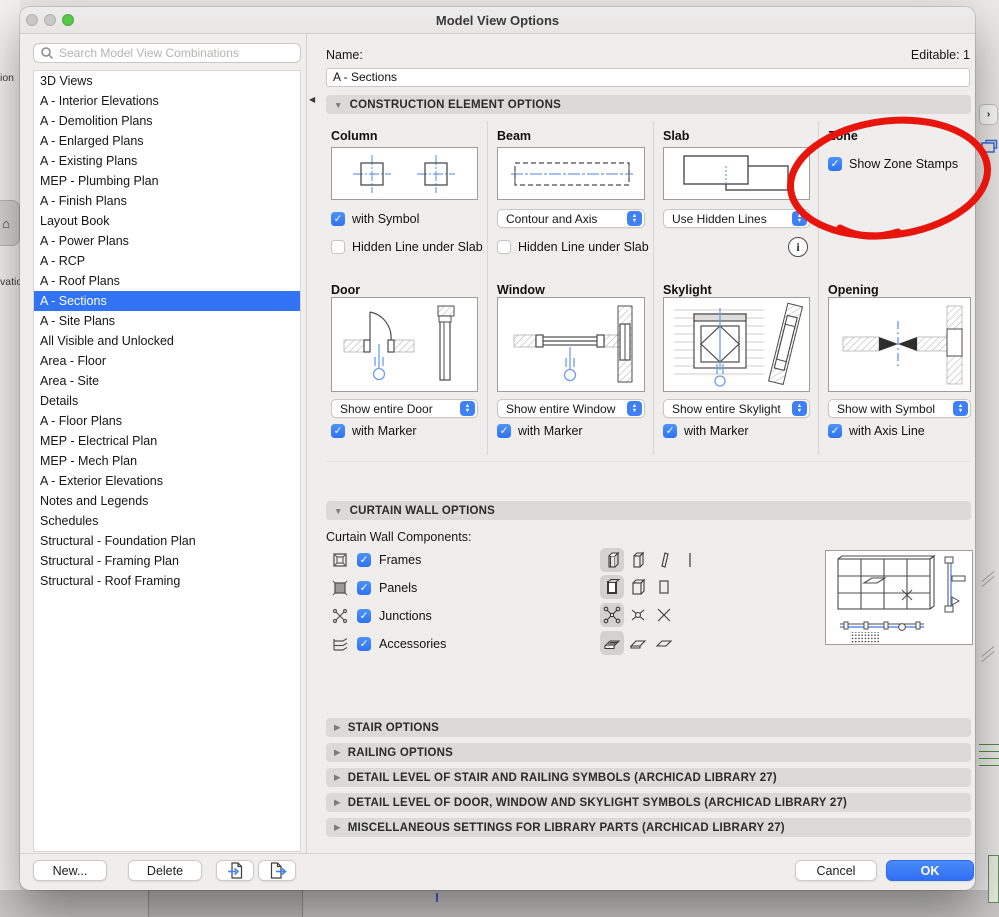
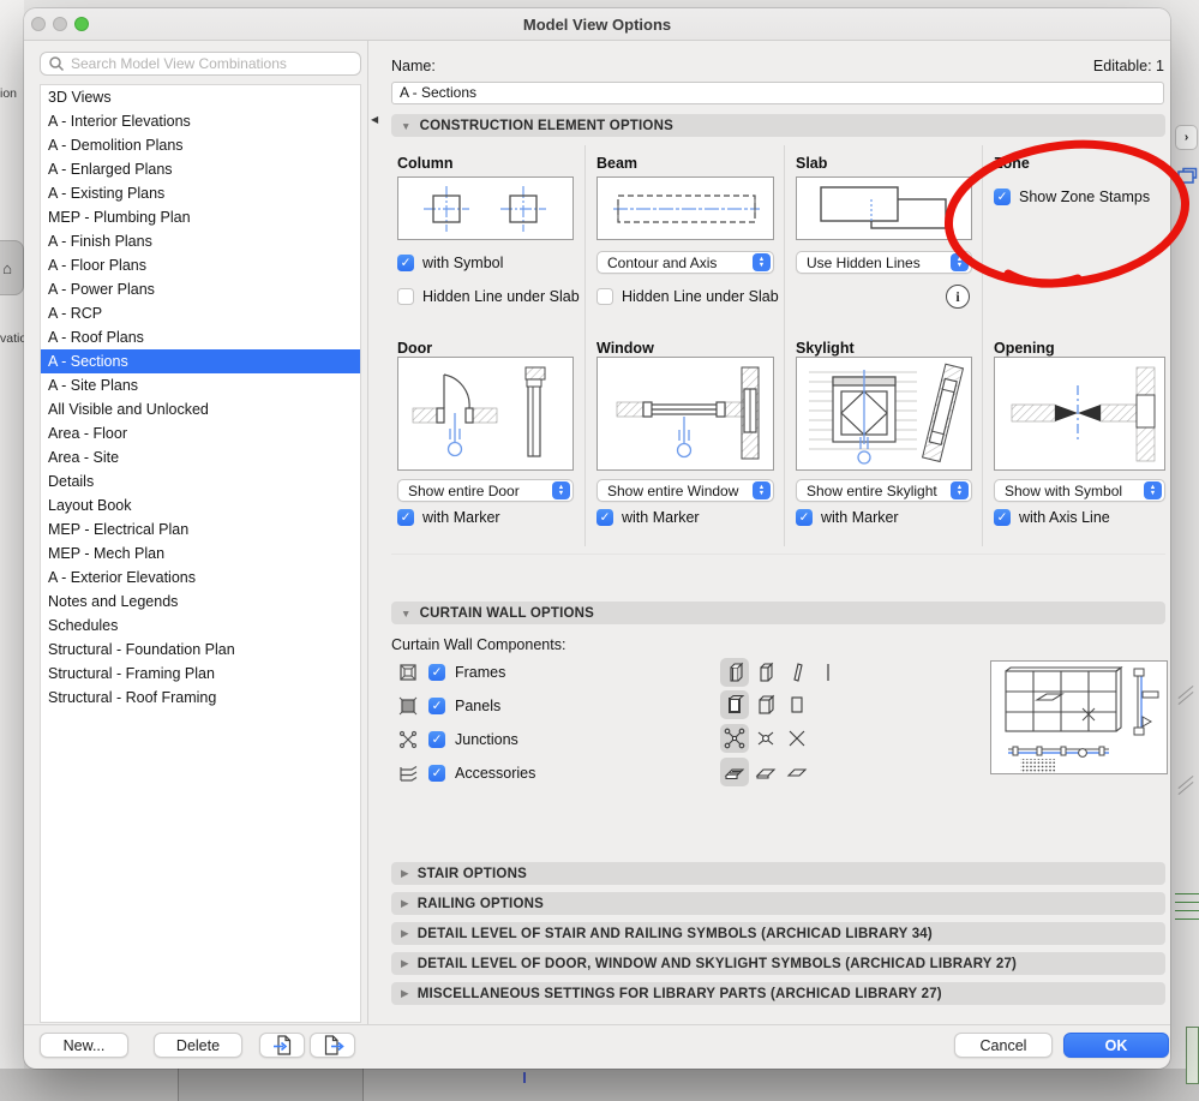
  ion
  vati
  ⌂
  Model View Options
  Search Model View Combinations
  3D Views
  A - Interior Elevations
  A - Demolition Plans
  A - Enlarged Plans
  A - Existing Plans
  MEP - Plumbing Plan
  A - Finish Plans
- Layout Book
+ A - Floor Plans
  A - Power Plans
  A - RCP
  A - Roof Plans
  A - Sections
  A - Site Plans
  All Visible and Unlocked
  Area - Floor
  Area - Site
  Details
- A - Floor Plans
+ Layout Book
  MEP - Electrical Plan
  MEP - Mech Plan
  A - Exterior Elevations
  Notes and Legends
  Schedules
  Structural - Foundation Plan
  Structural - Framing Plan
  Structural - Roof Framing
  Name:
  Editable: 1
  A - Sections
  CONSTRUCTION ELEMENT OPTIONS
  Column
  Beam
  Slab
  Show Zone Stamps
  with Symbol
  Hidden Line under Slab
  Contour and Axis
  Hidden Line under Slab
  Use Hidden Lines
  Door
  Window
  Skylight
  Opening
  Show entire Door
  Show entire Window
  Show entire Skylight
  Show with Symbol
  with Marker
  with Marker
  with Marker
  with Axis Line
  CURTAIN WALL OPTIONS
  Curtain Wall Components:
  Frames
  Panels
  Junctions
  Accessories
  STAIR OPTIONS
  RAILING OPTIONS
- DETAIL LEVEL OF STAIR AND RAILING SYMBOLS (ARCHICAD LIBRARY 27)
+ DETAIL LEVEL OF STAIR AND RAILING SYMBOLS (ARCHICAD LIBRARY 34)
  DETAIL LEVEL OF DOOR, WINDOW AND SKYLIGHT SYMBOLS (ARCHICAD LIBRARY 27)
  MISCELLANEOUS SETTINGS FOR LIBRARY PARTS (ARCHICAD LIBRARY 27)
  New...
  Delete
  Cancel
  OK
